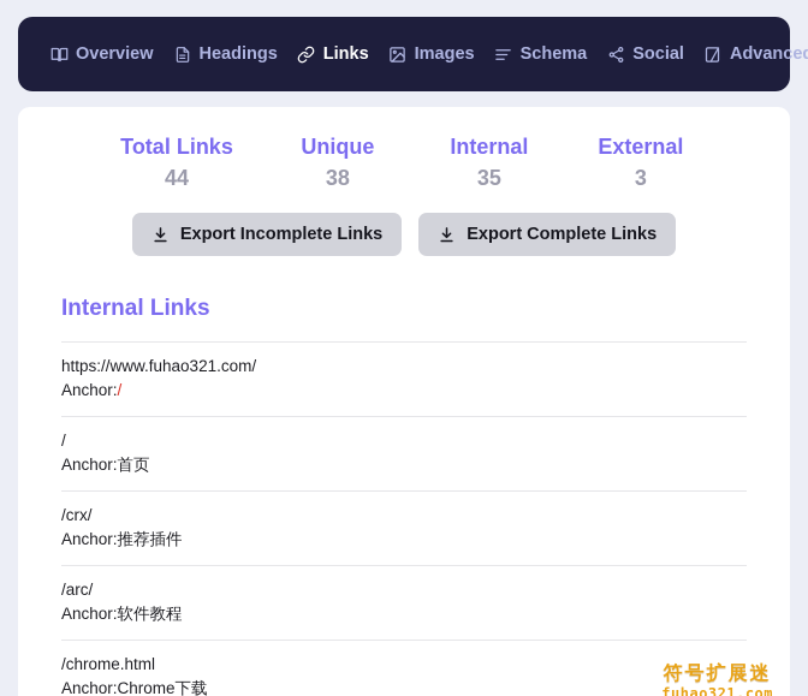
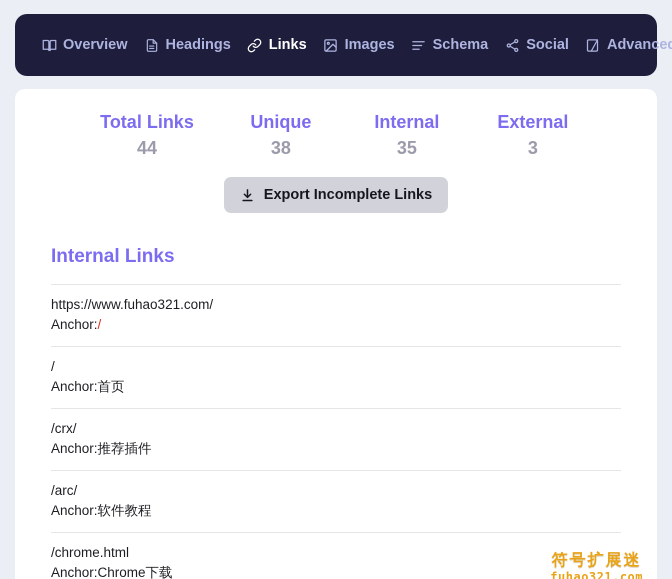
  Overview
  Headings
  Links
  Images
  Schema
  Social
  Advance
  Total Links
  44
  Unique
  38
  Internal
  35
  External
  3
  Export Incomplete Links
- Export Complete Links
  Internal Links
  https://www.fuhao321.com/
  Anchor:/
  /
  Anchor:首页
  /crx/
  Anchor:推荐插件
  /arc/
  Anchor:软件教程
  /chrome.html
  Anchor:Chrome下载
  符号扩展迷
  fuhao321.com
